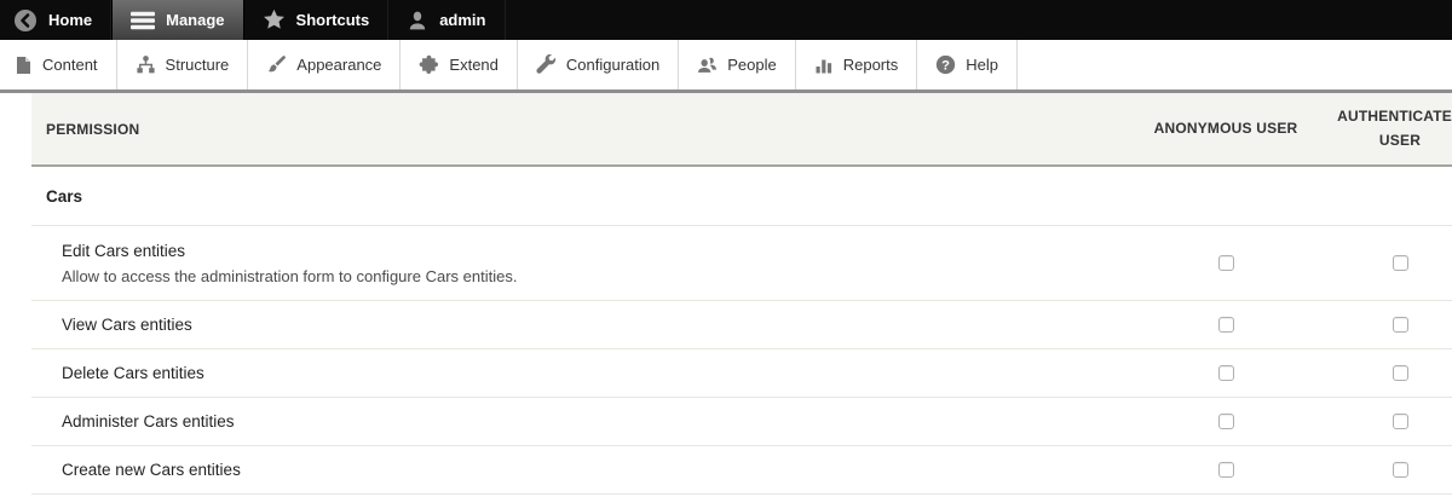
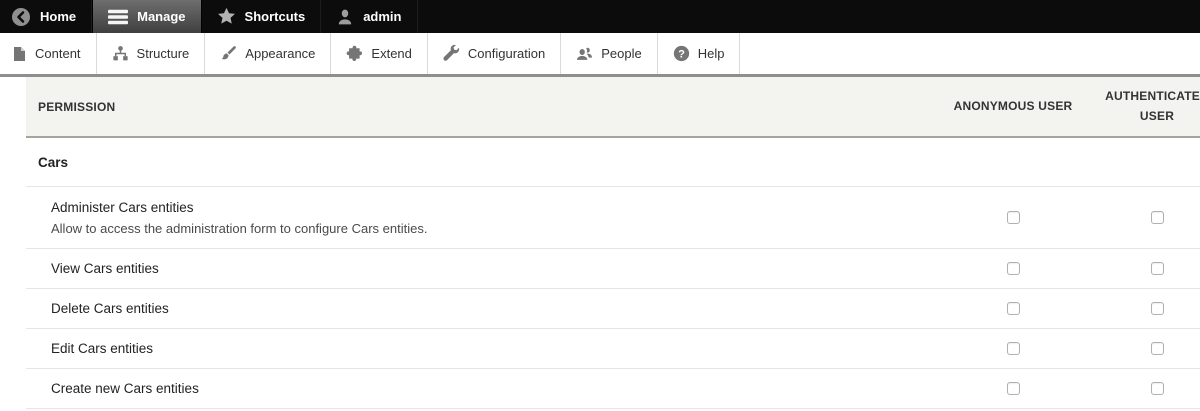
  Home
  Manage
  Shortcuts
  admin
  Content
  Structure
  Appearance
  Extend
  Configuration
  People
- Reports
  ?
  Help
  PERMISSION	ANONYMOUS USER	AUTHENTICATE USER
  Cars
- Edit Cars entities Allow to access the administration form to configure Cars entities.
+ Administer Cars entities Allow to access the administration form to configure Cars entities.
  View Cars entities
  Delete Cars entities
- Administer Cars entities
+ Edit Cars entities
  Create new Cars entities
